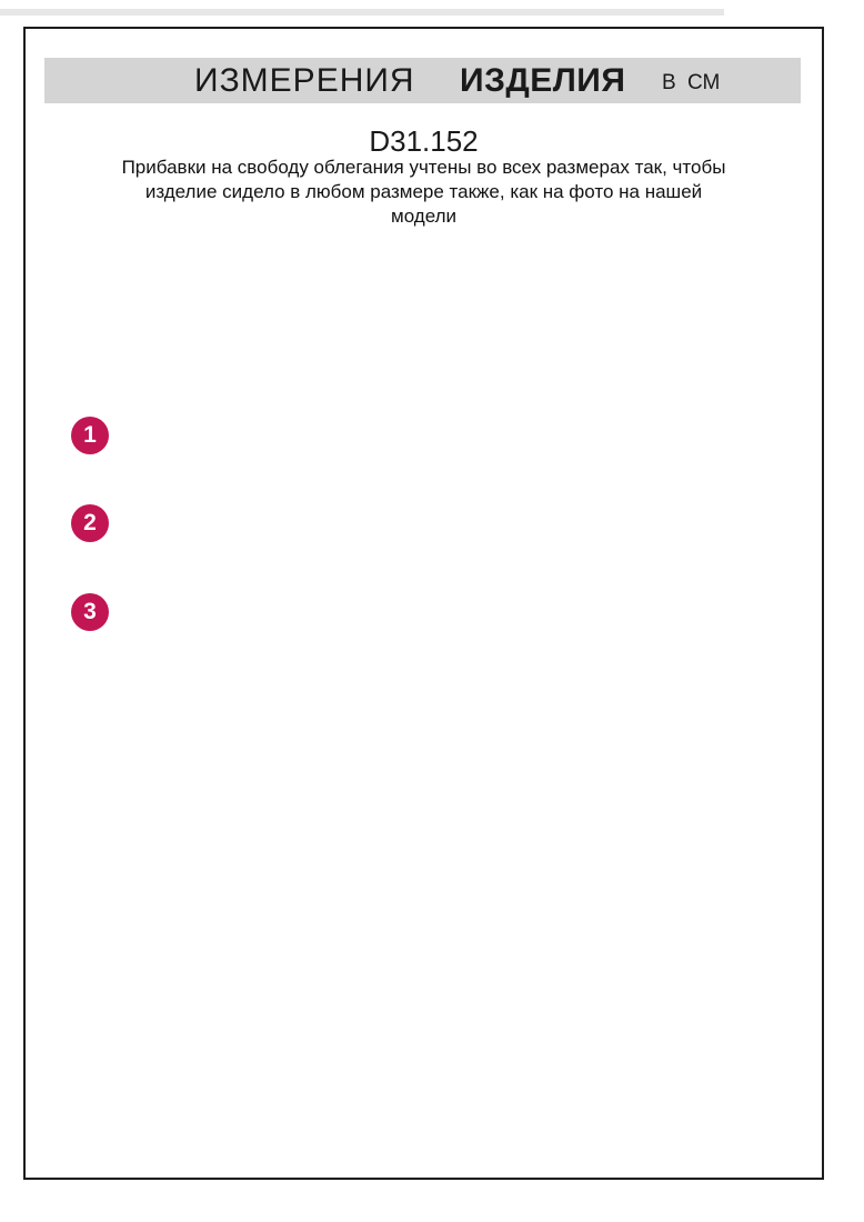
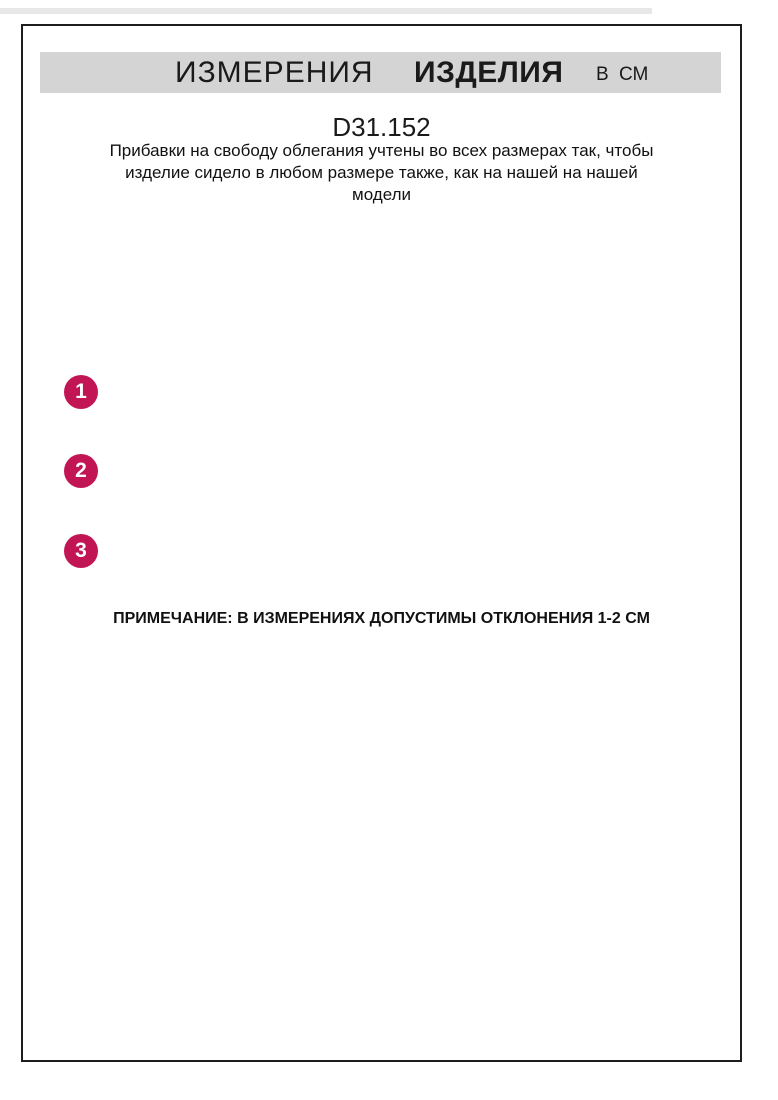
  ИЗМЕРЕНИЯ
  ИЗДЕЛИЯ
  В СМ
  D31.152
- Прибавки на свободу облегания учтены во всех размерах так, чтобы изделие сидело в любом размере также, как на фото на нашей модели
+ Прибавки на свободу облегания учтены во всех размерах так, чтобы изделие сидело в любом размере также, как на нашей на нашей модели
  1
  2
  3
+ ПРИМЕЧАНИЕ: В ИЗМЕРЕНИЯХ ДОПУСТИМЫ ОТКЛОНЕНИЯ 1-2 СМ
